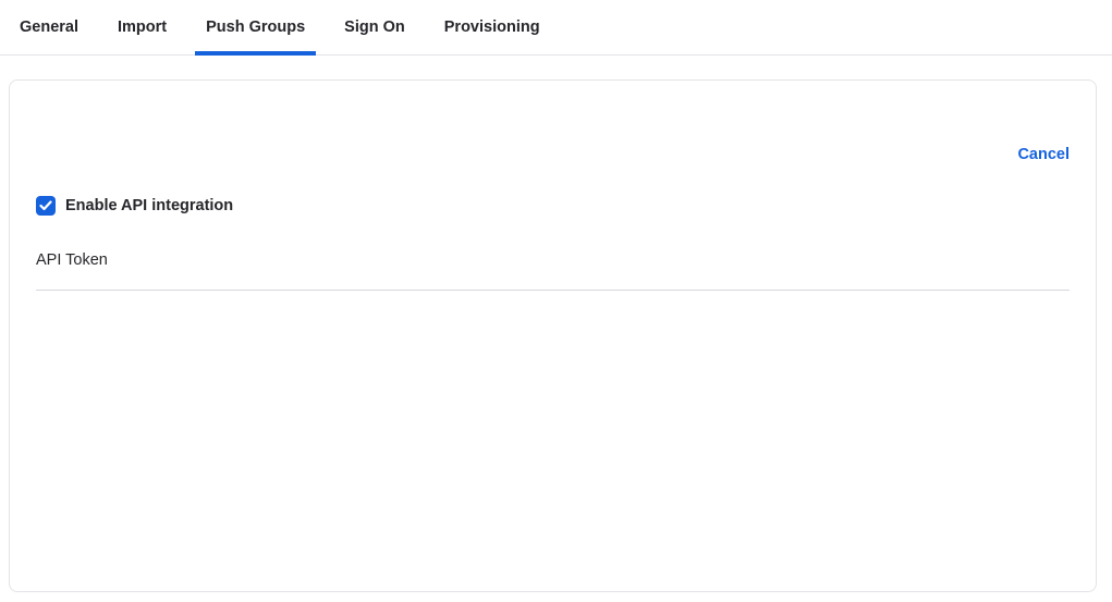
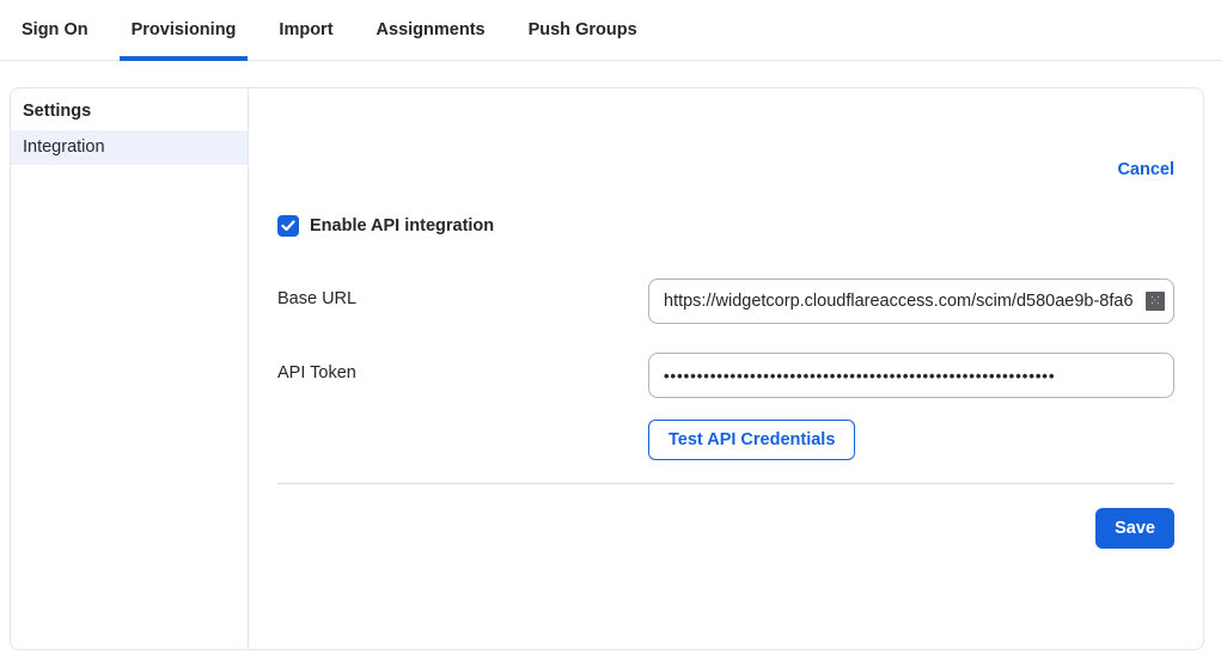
- General
- Import
+ Sign On
- Push Groups
+ Provisioning
- Sign On
+ Import
+ Assignments
- Provisioning
+ Push Groups
+ Settings
+ Integration
  Cancel
  Enable API integration
+ Base URL
+ https://widgetcorp.cloudflareaccess.com/scim/d580ae9b-8fa6
+ ⁙
  API Token
+ •••••••••••••••••••••••••••••••••••••••••••••••••••••••••••
+ Test API Credentials
+ Save
